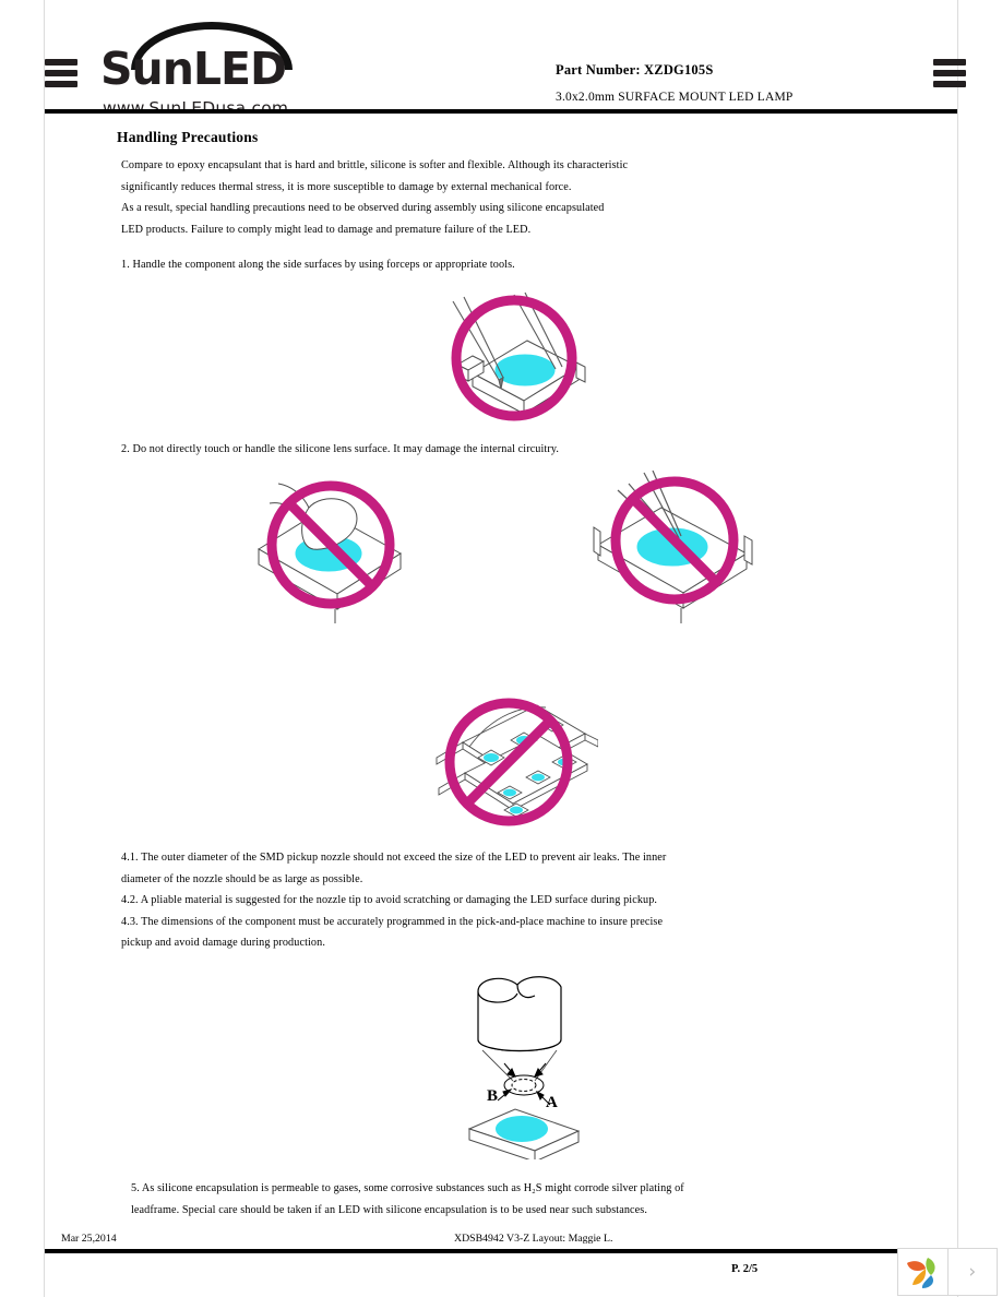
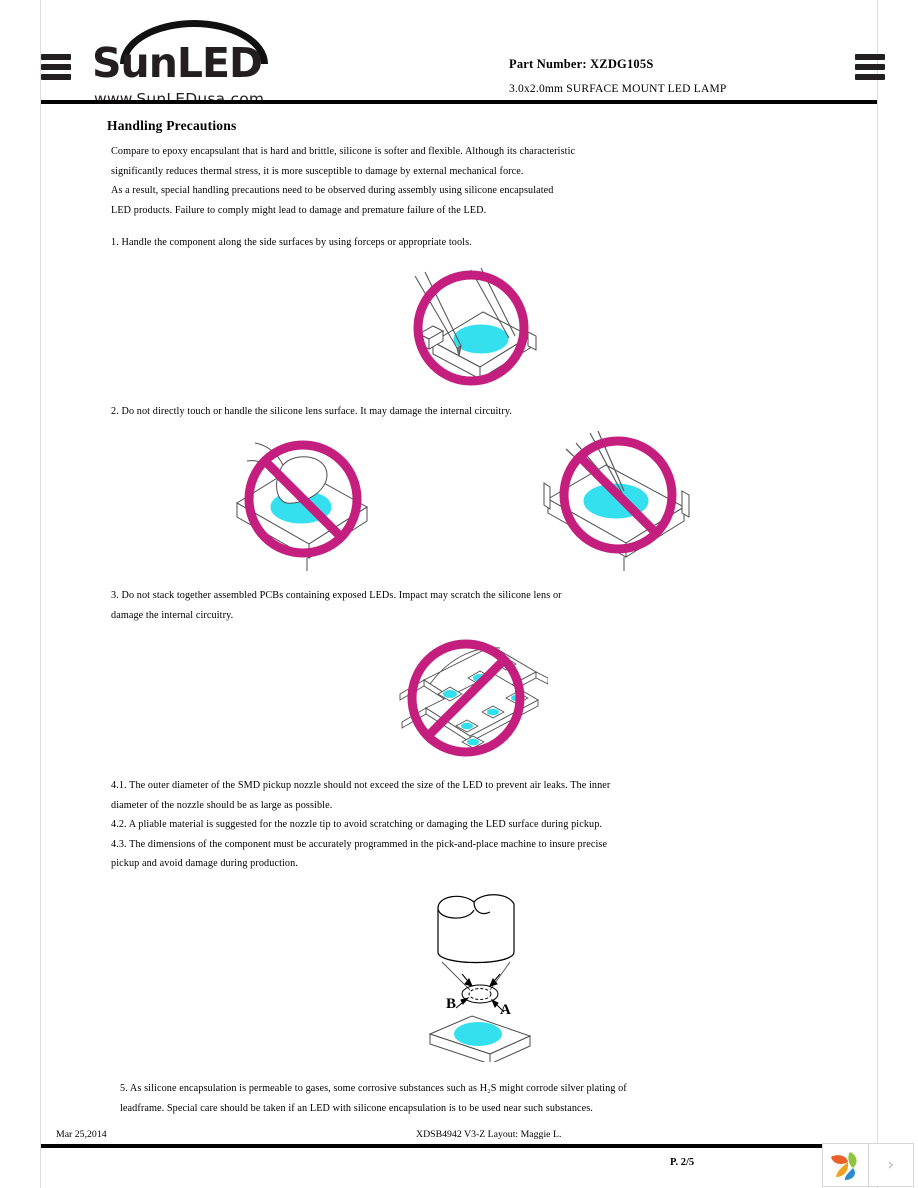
  SunLED
  www.SunLEDusa.com
  Part Number: XZDG105S
  3.0x2.0mm SURFACE MOUNT LED LAMP
  Handling Precautions
  Compare to epoxy encapsulant that is hard and brittle, silicone is softer and flexible. Although its characteristic
  significantly reduces thermal stress, it is more susceptible to damage by external mechanical force.
  As a result, special handling precautions need to be observed during assembly using silicone encapsulated
  LED products. Failure to comply might lead to damage and premature failure of the LED.
  1. Handle the component along the side surfaces by using forceps or appropriate tools.
  2. Do not directly touch or handle the silicone lens surface. It may damage the internal circuitry.
+ 3. Do not stack together assembled PCBs containing exposed LEDs. Impact may scratch the silicone lens or
+ damage the internal circuitry.
  4.1. The outer diameter of the SMD pickup nozzle should not exceed the size of the LED to prevent air leaks. The inner
  diameter of the nozzle should be as large as possible.
  4.2. A pliable material is suggested for the nozzle tip to avoid scratching or damaging the LED surface during pickup.
  4.3. The dimensions of the component must be accurately programmed in the pick-and-place machine to insure precise
  pickup and avoid damage during production.
  5. As silicone encapsulation is permeable to gases, some corrosive substances such as H₂S might corrode silver plating of
  leadframe. Special care should be taken if an LED with silicone encapsulation is to be used near such substances.
  B
  A
  Mar 25,2014
  XDSB4942 V3-Z Layout: Maggie L.
  P. 2/5
  ›
